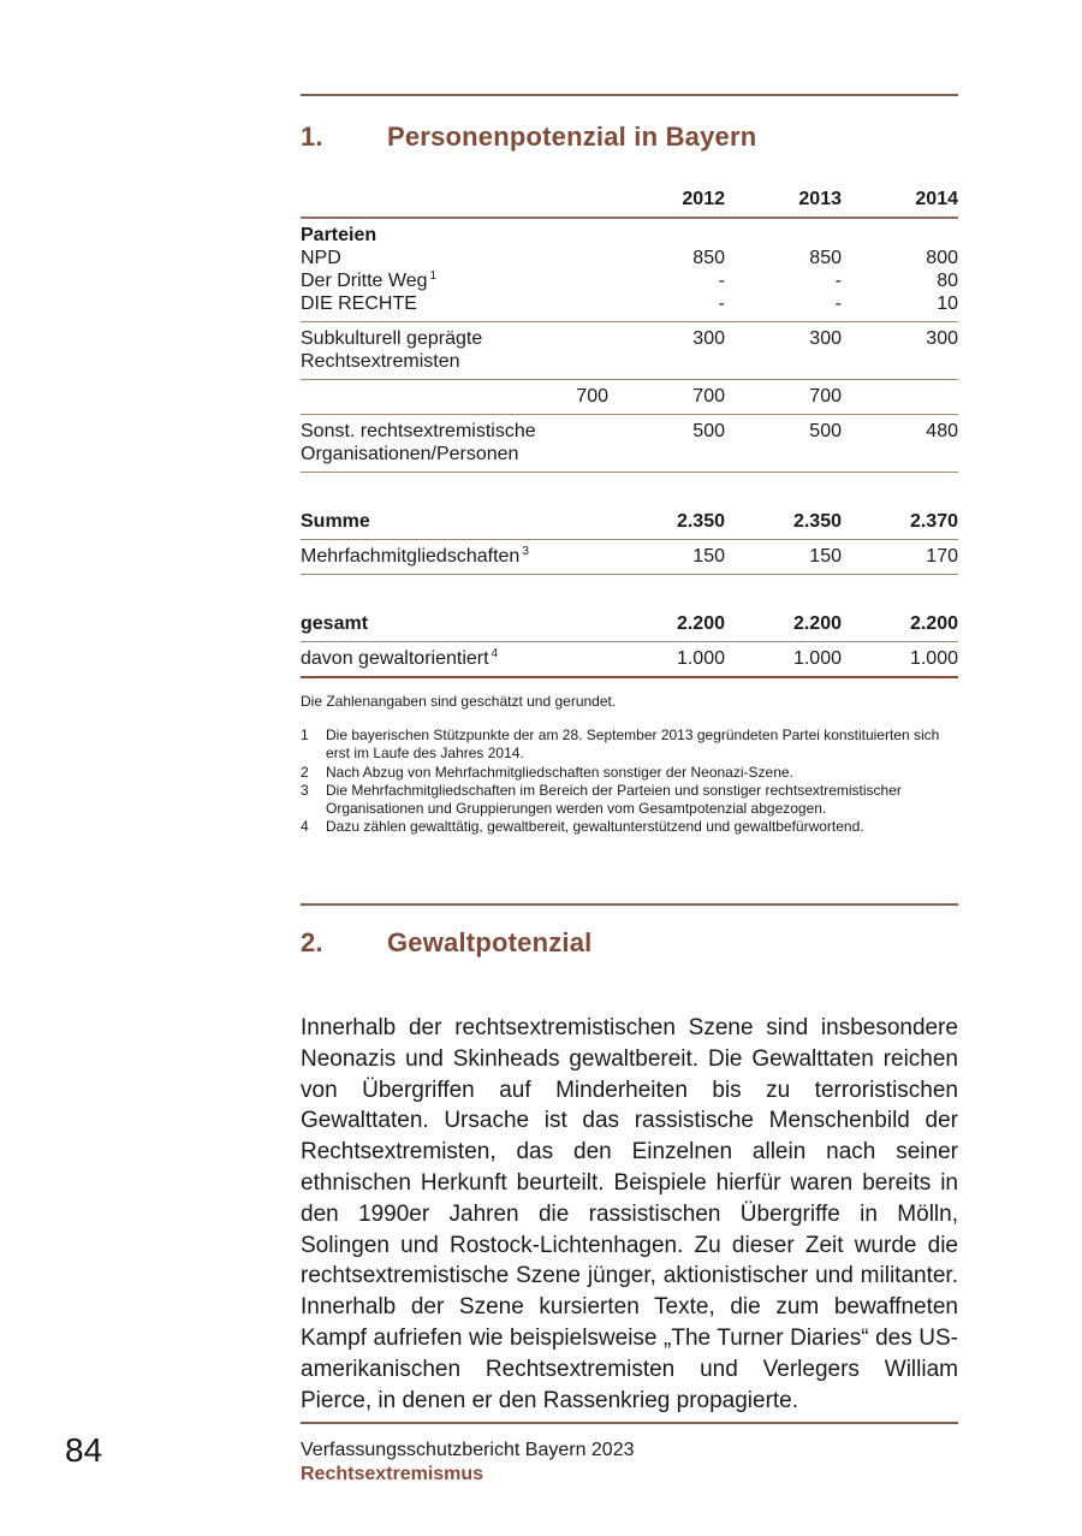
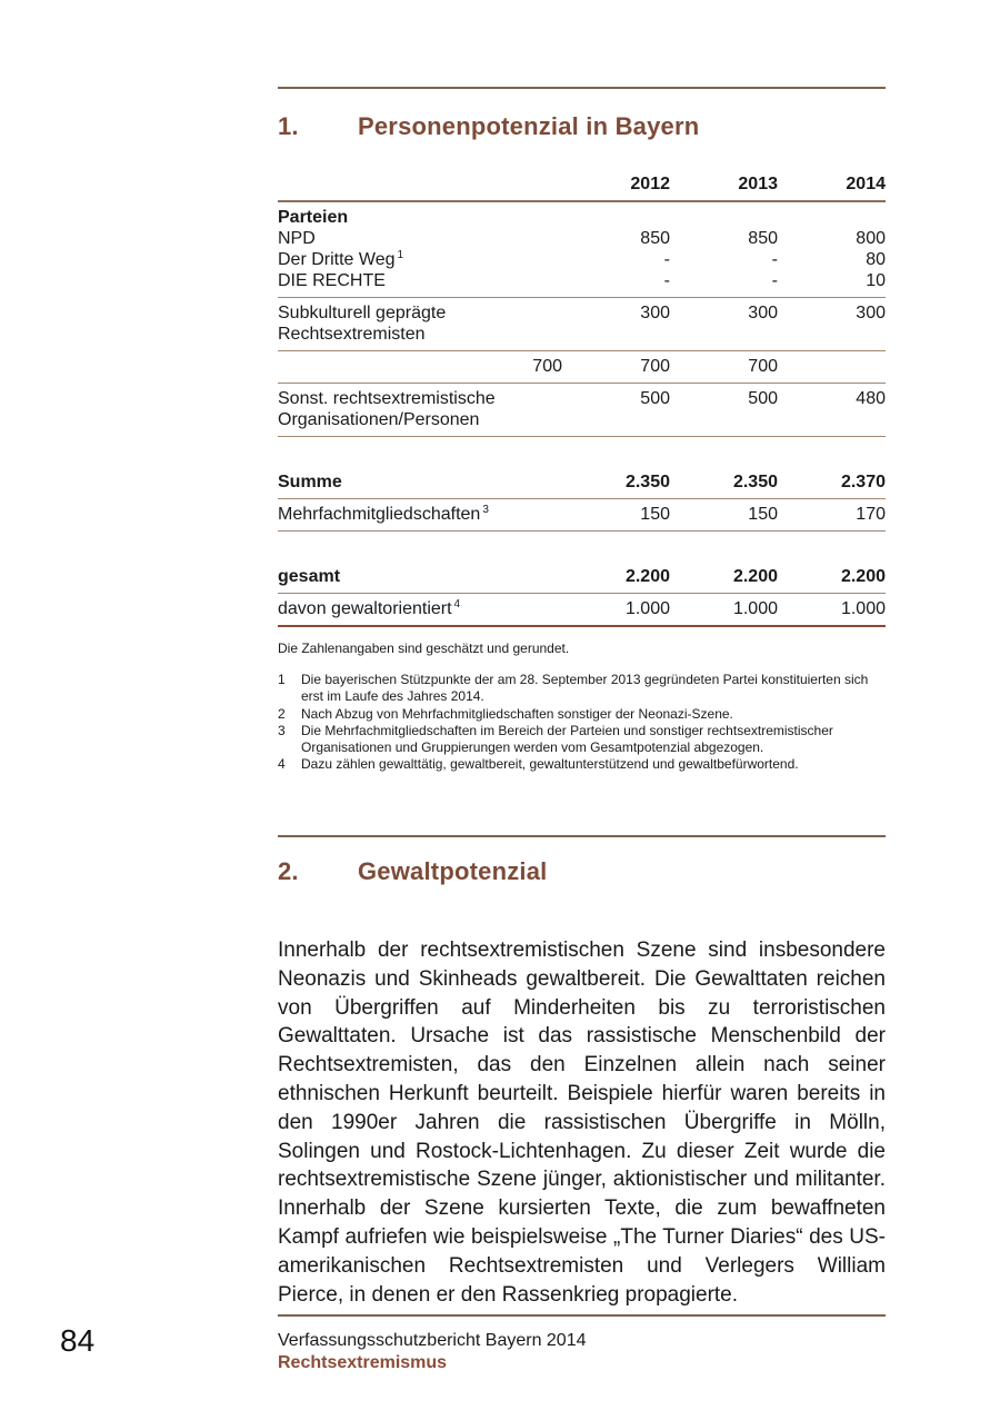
  1. Personenpotenzial in Bayern
  2012
  2013
  2014
  Parteien
  NPD
  850
  850
  800
  Der Dritte Weg 1
  -
  -
  80
  DIE RECHTE
  -
  -
  10
  Subkulturell geprägte
  Rechtsextremisten
  300
  300
  300
  700
  700
  700
  Sonst. rechtsextremistische
  Organisationen/Personen
  500
  500
  480
  Summe
  2.350
  2.350
  2.370
  Mehrfachmitgliedschaften 3
  150
  150
  170
  gesamt
  2.200
  2.200
  2.200
  davon gewaltorientiert 4
  1.000
  1.000
  1.000
  Die Zahlenangaben sind geschätzt und gerundet.
  1
  Die bayerischen Stützpunkte der am 28. September 2013 gegründeten Partei konstituierten sich erst im Laufe des Jahres 2014.
  2
  Nach Abzug von Mehrfachmitgliedschaften sonstiger der Neonazi-Szene.
  3
  Die Mehrfachmitgliedschaften im Bereich der Parteien und sonstiger rechtsextremistischer Organisationen und Gruppierungen werden vom Gesamtpotenzial abgezogen.
  4
  Dazu zählen gewalttätig, gewaltbereit, gewaltunterstützend und gewaltbefürwortend.
  2. Gewaltpotenzial
  Innerhalb der rechtsextremistischen Szene sind insbesondere Neonazis und Skinheads gewaltbereit. Die Gewalttaten reichen von Übergriffen auf Minderheiten bis zu terroristischen Gewalttaten. Ursache ist das rassistische Menschenbild der Rechtsextremisten, das den Einzelnen allein nach seiner ethnischen Herkunft beurteilt. Beispiele hierfür waren bereits in den 1990er Jahren die rassistischen Übergriffe in Mölln, Solingen und Rostock-Lichtenhagen. Zu dieser Zeit wurde die rechtsextremistische Szene jünger, aktionistischer und militanter. Innerhalb der Szene kursierten Texte, die zum bewaffneten Kampf aufriefen wie beispielsweise „The Turner Diaries“ des US-amerikanischen Rechtsextremisten und Verlegers William Pierce, in denen er den Rassenkrieg propagierte.
  84
- Verfassungsschutzbericht Bayern 2023
+ Verfassungsschutzbericht Bayern 2014
  Rechtsextremismus
